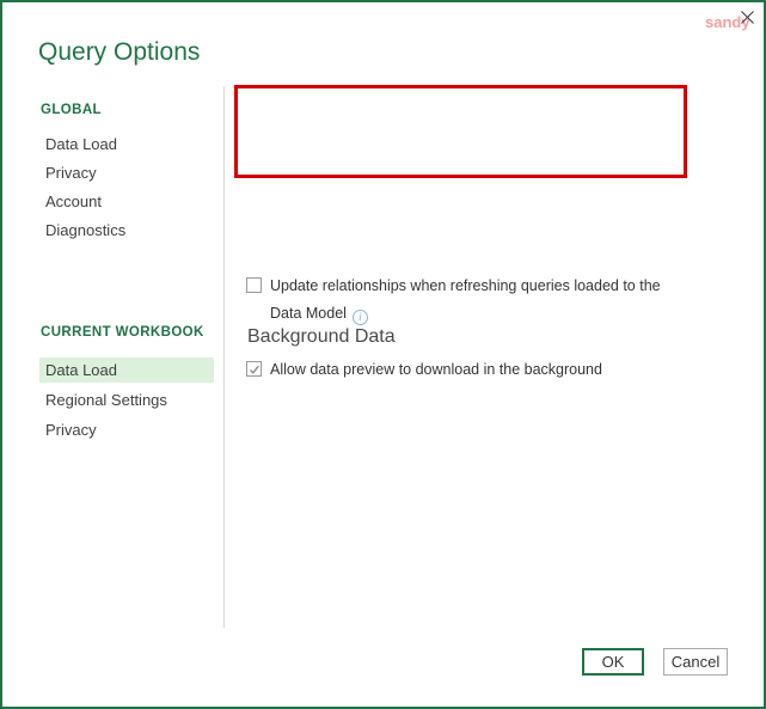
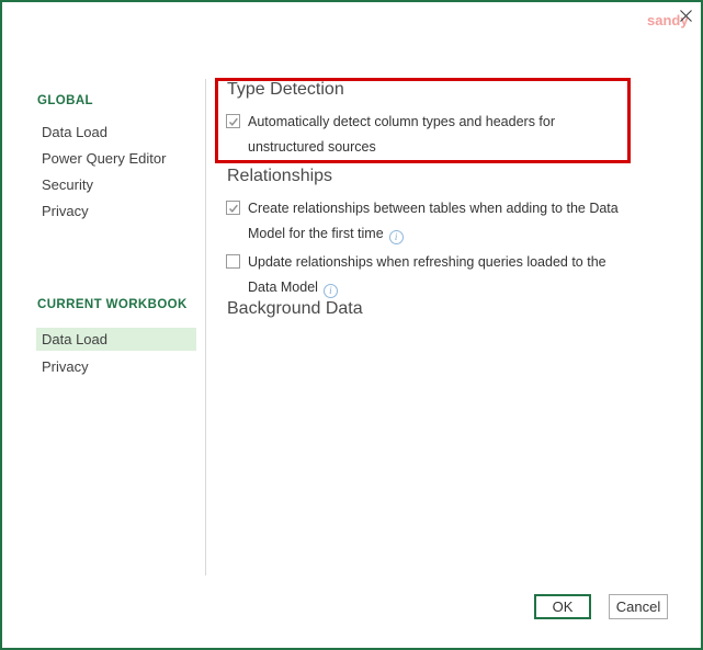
- Query Options
  sandy
  GLOBAL
  Data Load
+ Power Query Editor
+ Security
  Privacy
- Account
- Diagnostics
  CURRENT WORKBOOK
  Data Load
- Regional Settings
  Privacy
+ Type Detection
+ Automatically detect column types and headers for unstructured sources
+ Relationships
+ Create relationships between tables when adding to the Data Model for the first time i
  Update relationships when refreshing queries loaded to the Data Model i
  Background Data
- Allow data preview to download in the background
  OK
  Cancel
